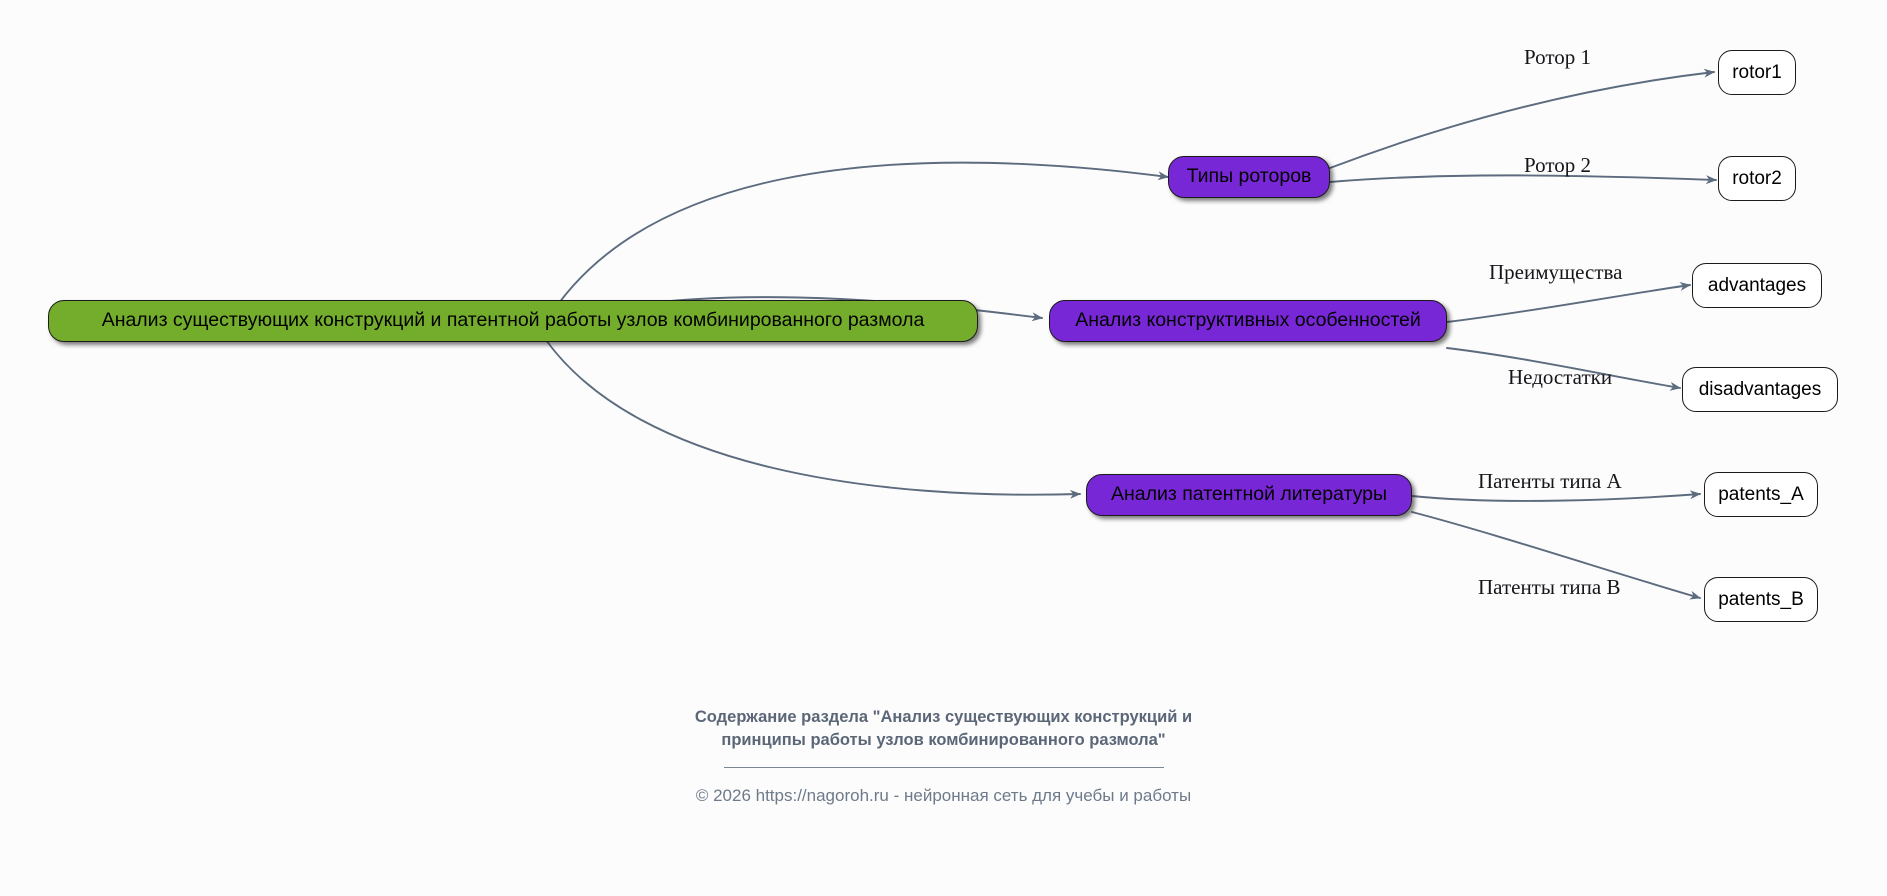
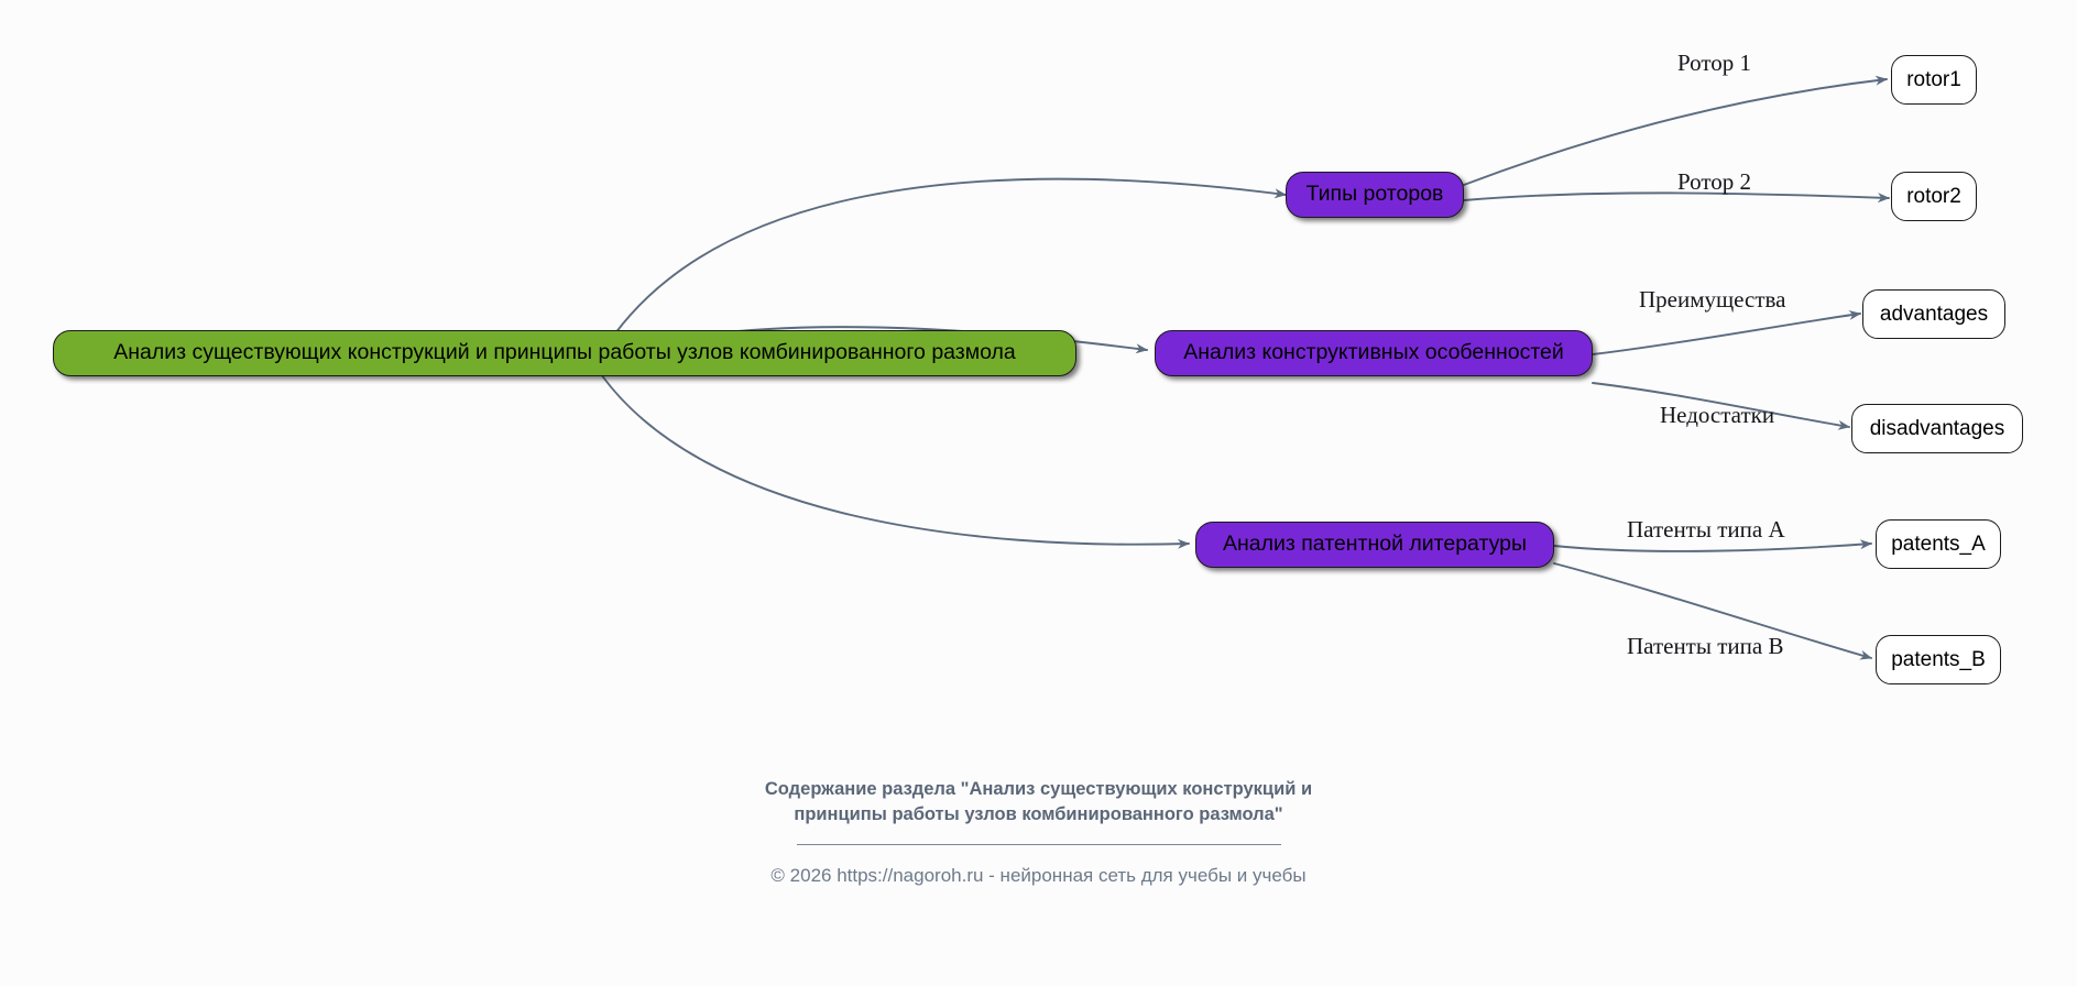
- Анализ существующих конструкций и патентной работы узлов комбинированного размола
+ Анализ существующих конструкций и принципы работы узлов комбинированного размола
  Типы роторов
  Анализ конструктивных особенностей
  Анализ патентной литературы
  rotor1
  rotor2
  advantages
  disadvantages
  patents_A
  patents_B
  Ротор 1
  Ротор 2
  Преимущества
  Недостатки
  Патенты типа A
  Патенты типа B
  Содержание раздела "Анализ существующих конструкций и принципы работы узлов комбинированного размола"
- © 2026 https://nagoroh.ru - нейронная сеть для учебы и работы
+ © 2026 https://nagoroh.ru - нейронная сеть для учебы и учебы
